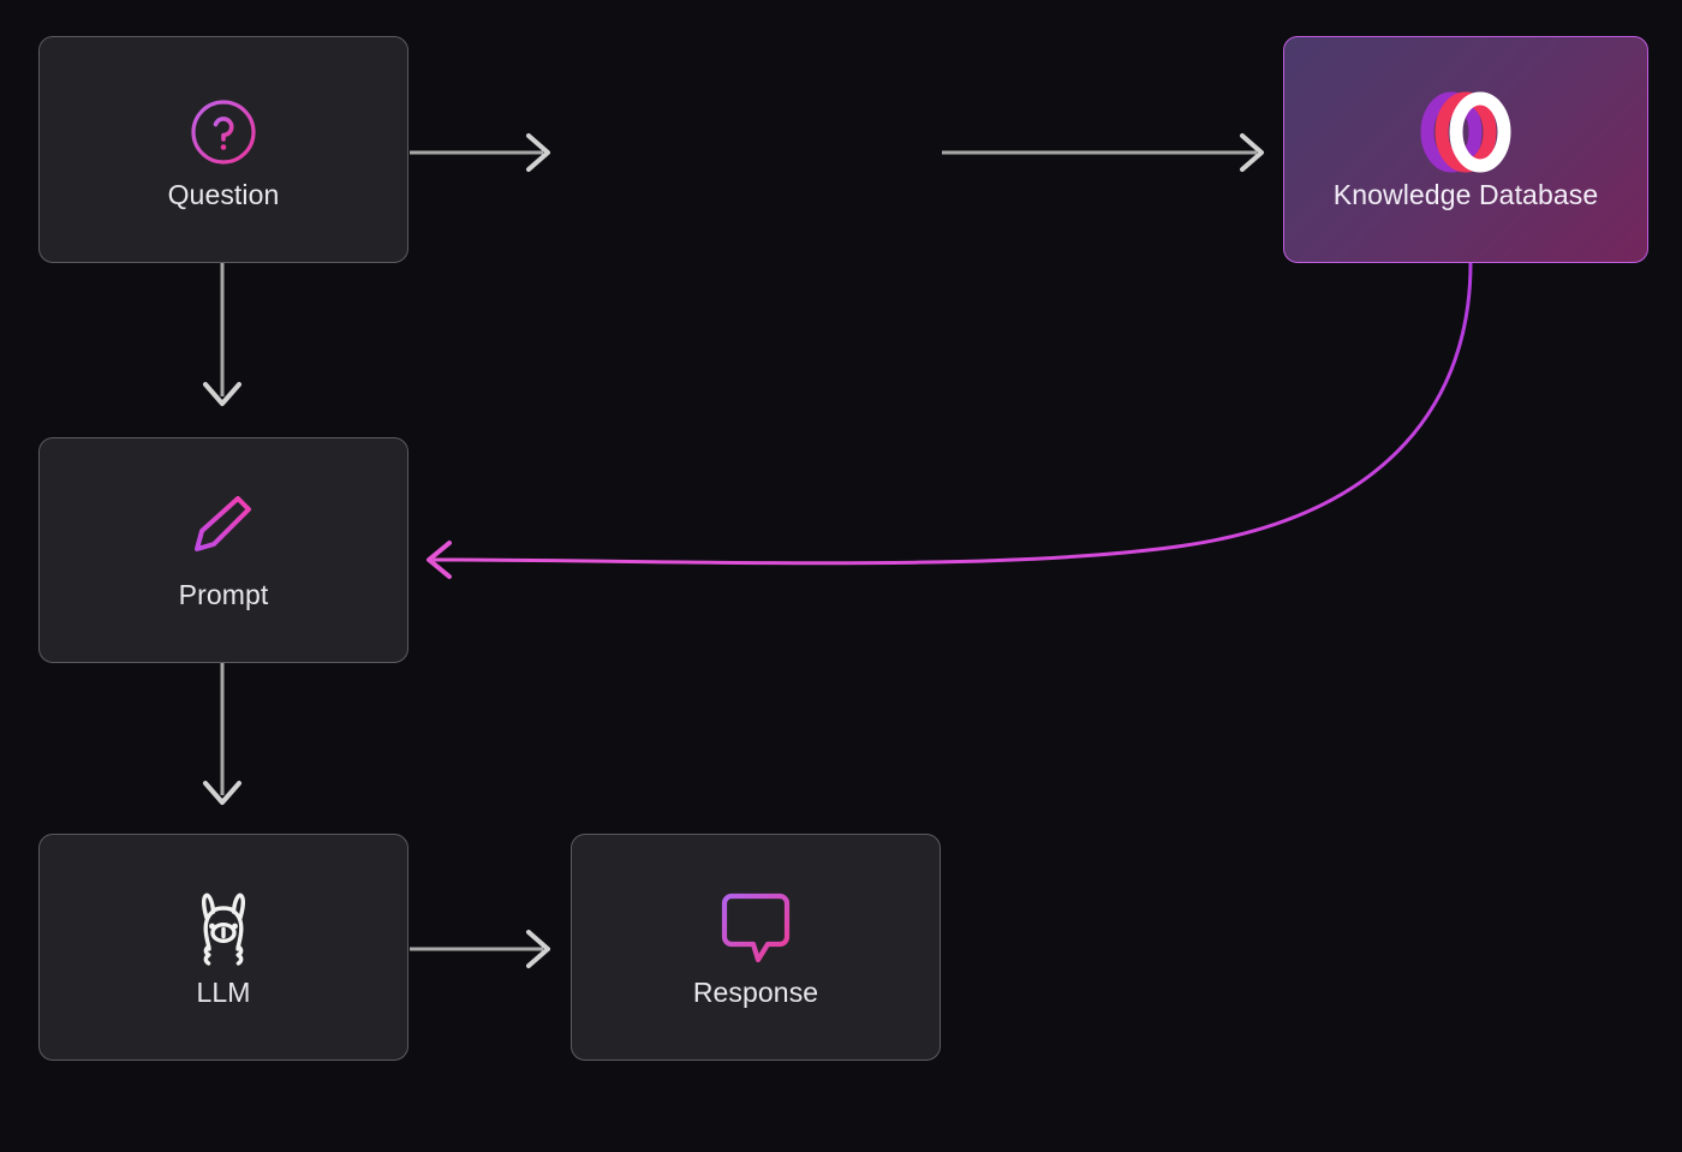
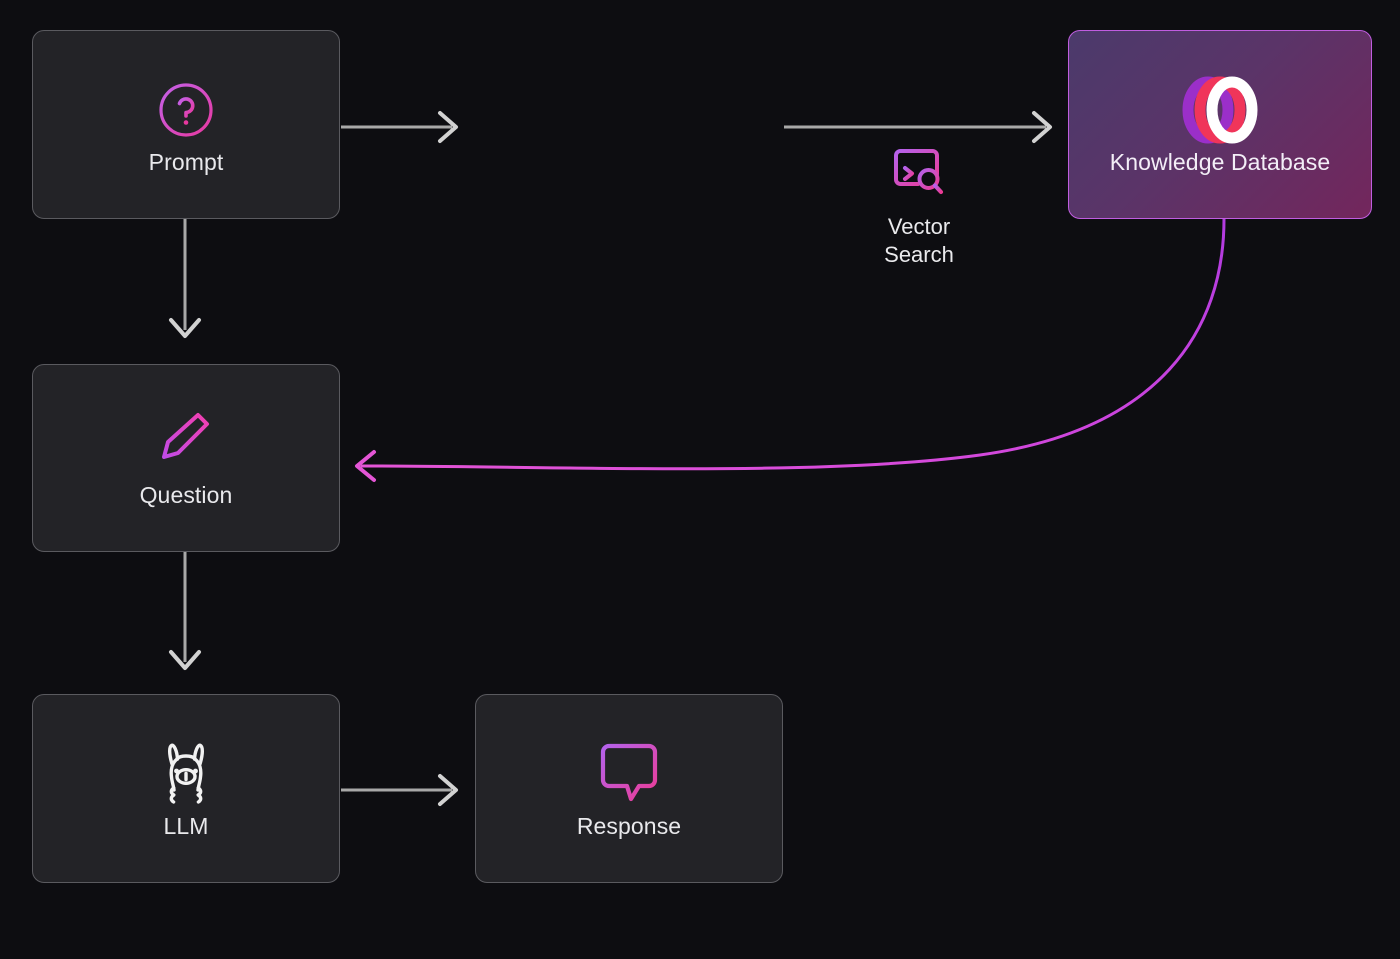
- Question
+ Prompt
  Knowledge Database
+ Vector
+ Search
- Prompt
+ Question
  LLM
  Response
